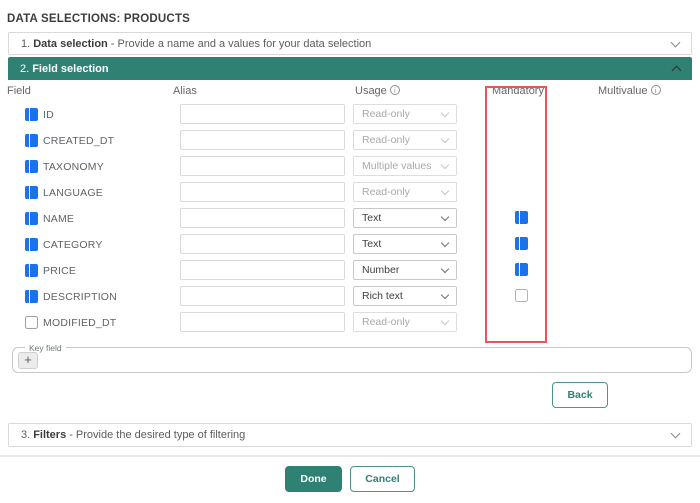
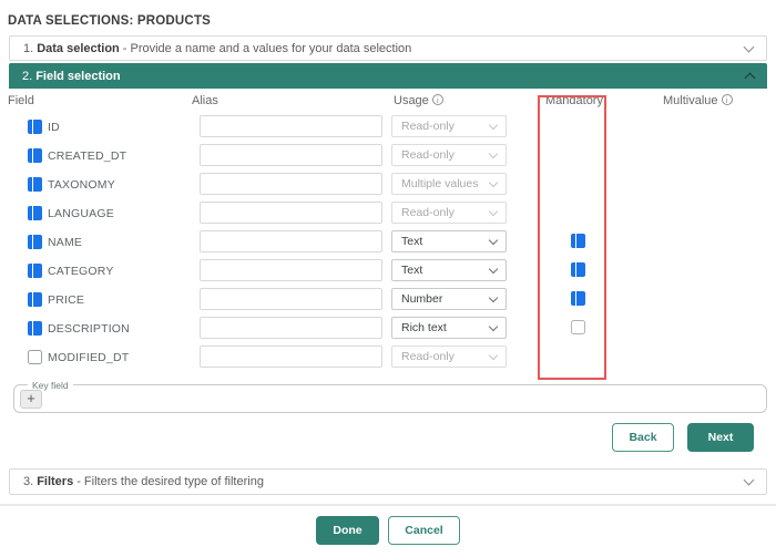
  DATA SELECTIONS: PRODUCTS
  1.
  Data selection
  - Provide a name and a values for your data selection
  2.
  Field selection
  Field
  Alias
  Usage i
  Mandatory
  Multivalue i
  ID
  Read-only
  CREATED_DT
  Read-only
  TAXONOMY
  Multiple values
  LANGUAGE
  Read-only
  NAME
  Text
  CATEGORY
  Text
  PRICE
  Number
  DESCRIPTION
  Rich text
  MODIFIED_DT
  Read-only
  Key field
  +
  Back
+ Next
  3.
  Filters
- - Provide the desired type of filtering
+ - Filters the desired type of filtering
  Done
  Cancel
